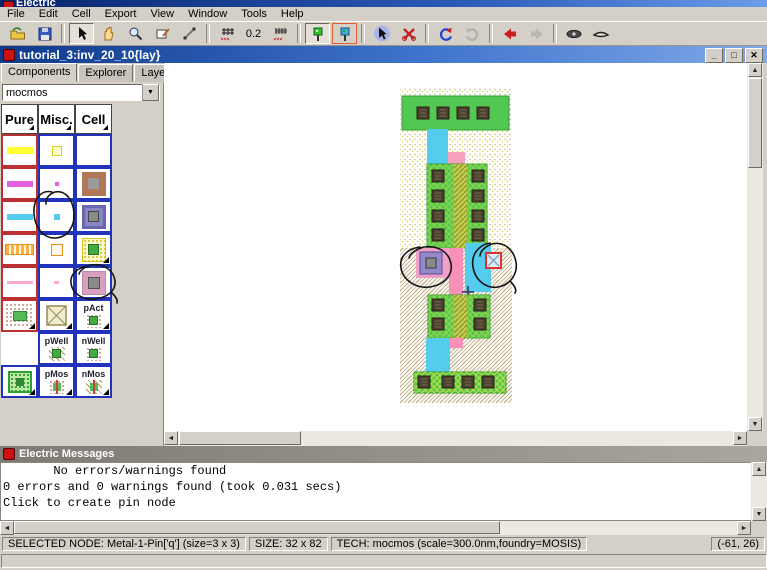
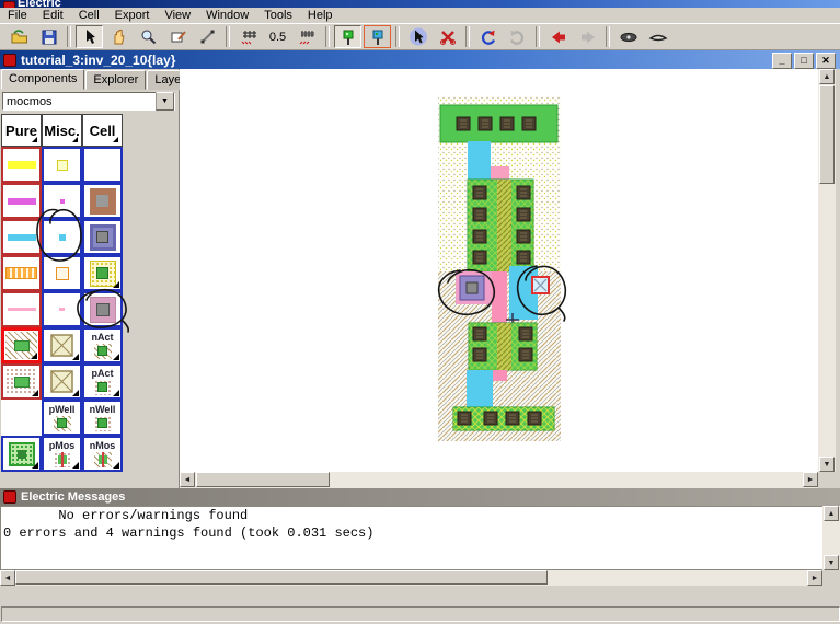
  Electric
  File
  Edit
  Cell
  Export
  View
  Window
  Tools
  Help
- 0.2
+ 0.5
  tutorial_3:inv_20_10{lay}
  _
  □
  ✕
  Components
  Explorer
  mocmos
  Pure
  Misc.
  Cell
+ nAct
  pAct
  pWell
  nWell
  pMos
  nMos
  Electric Messages
  No errors/warnings found
- 0 errors and 0 warnings found (took 0.031 secs)
+ 0 errors and 4 warnings found (took 0.031 secs)
- Click to create pin node
- SELECTED NODE: Metal-1-Pin['q'] (size=3 x 3)
- SIZE: 32 x 82
- TECH: mocmos (scale=300.0nm,foundry=MOSIS)
- (-61, 26)
